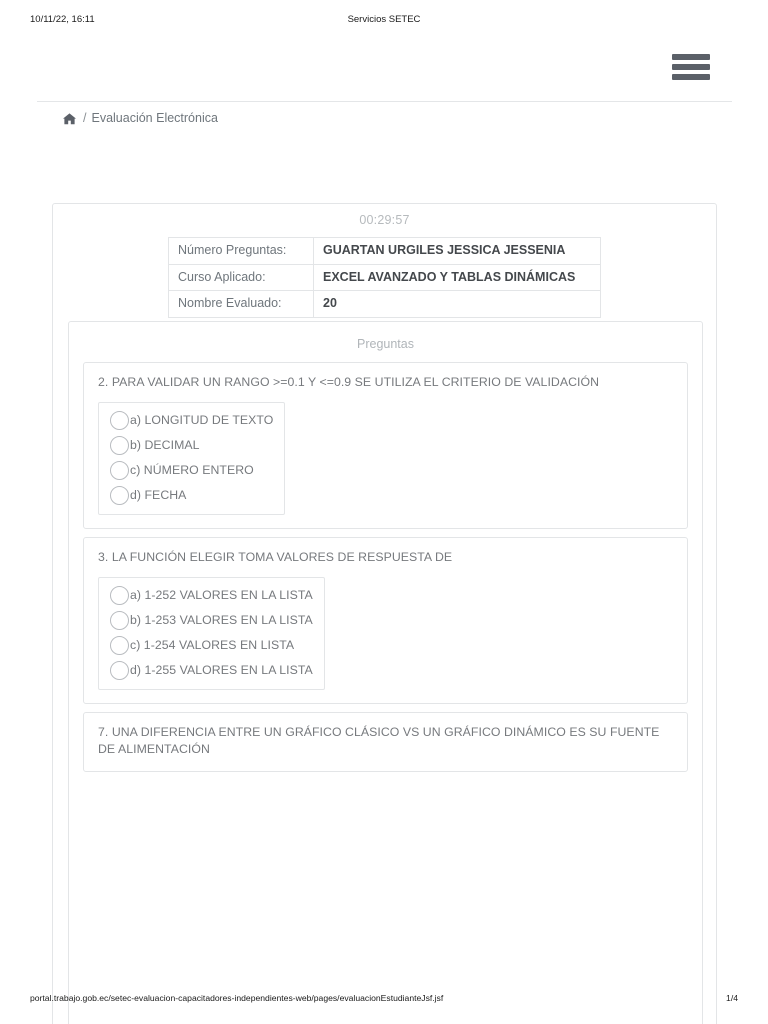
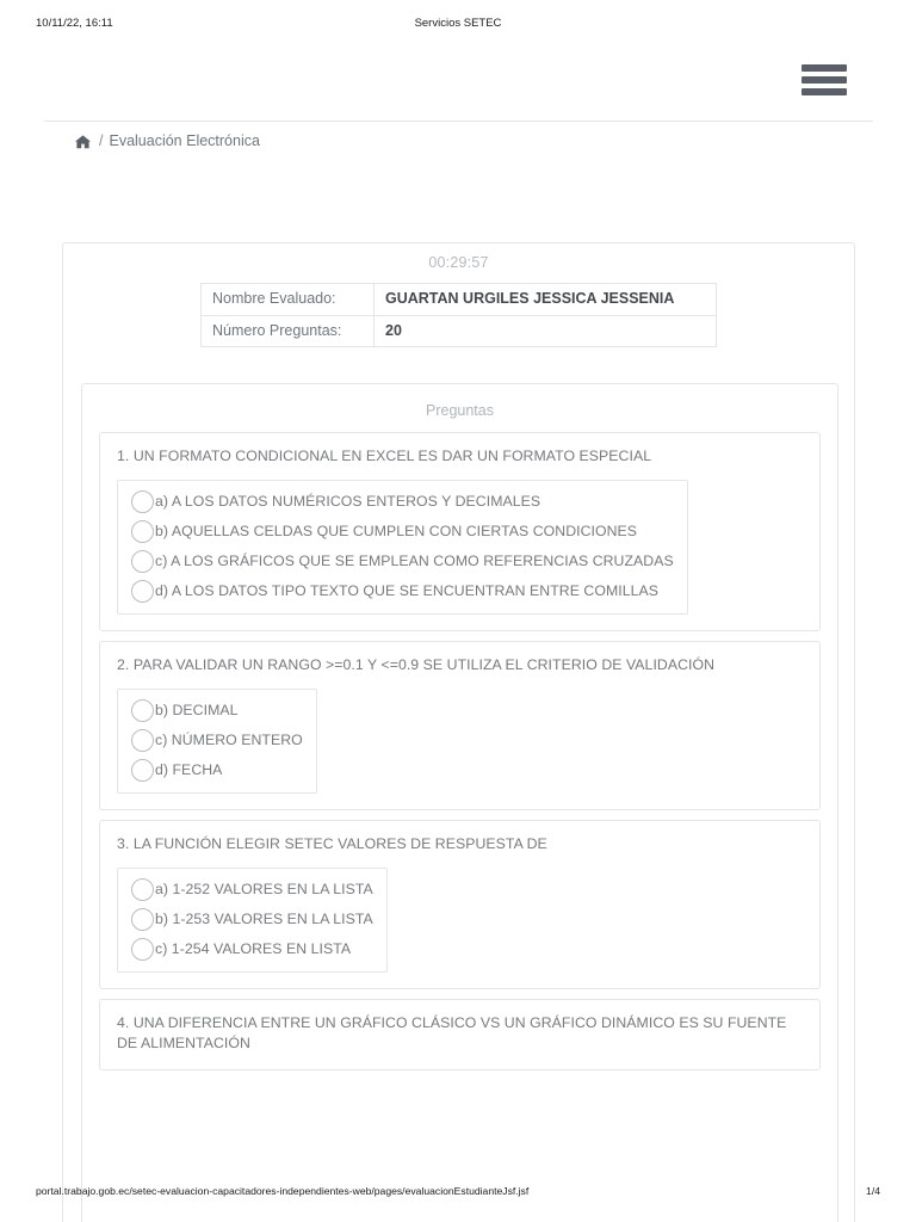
  10/11/22, 16:11
  Servicios SETEC
  /
  Evaluación Electrónica
  00:29:57
- Número Preguntas:	GUARTAN URGILES JESSICA JESSENIA
+ Nombre Evaluado:	GUARTAN URGILES JESSICA JESSENIA
- Curso Aplicado:	EXCEL AVANZADO Y TABLAS DINÁMICAS
- Nombre Evaluado:	20
+ Número Preguntas:	20
  Preguntas
+ 1. UN FORMATO CONDICIONAL EN EXCEL ES DAR UN FORMATO ESPECIAL
+ a) A LOS DATOS NUMÉRICOS ENTEROS Y DECIMALES
+ b) AQUELLAS CELDAS QUE CUMPLEN CON CIERTAS CONDICIONES
+ c) A LOS GRÁFICOS QUE SE EMPLEAN COMO REFERENCIAS CRUZADAS
+ d) A LOS DATOS TIPO TEXTO QUE SE ENCUENTRAN ENTRE COMILLAS
  2. PARA VALIDAR UN RANGO >=0.1 Y <=0.9 SE UTILIZA EL CRITERIO DE VALIDACIÓN
- a) LONGITUD DE TEXTO
  b) DECIMAL
  c) NÚMERO ENTERO
  d) FECHA
- 3. LA FUNCIÓN ELEGIR TOMA VALORES DE RESPUESTA DE
+ 3. LA FUNCIÓN ELEGIR SETEC VALORES DE RESPUESTA DE
  a) 1-252 VALORES EN LA LISTA
  b) 1-253 VALORES EN LA LISTA
  c) 1-254 VALORES EN LISTA
- d) 1-255 VALORES EN LA LISTA
- 7. UNA DIFERENCIA ENTRE UN GRÁFICO CLÁSICO VS UN GRÁFICO DINÁMICO ES SU FUENTE DE ALIMENTACIÓN
+ 4. UNA DIFERENCIA ENTRE UN GRÁFICO CLÁSICO VS UN GRÁFICO DINÁMICO ES SU FUENTE DE ALIMENTACIÓN
  portal.trabajo.gob.ec/setec-evaluacion-capacitadores-independientes-web/pages/evaluacionEstudianteJsf.jsf
  1/4
